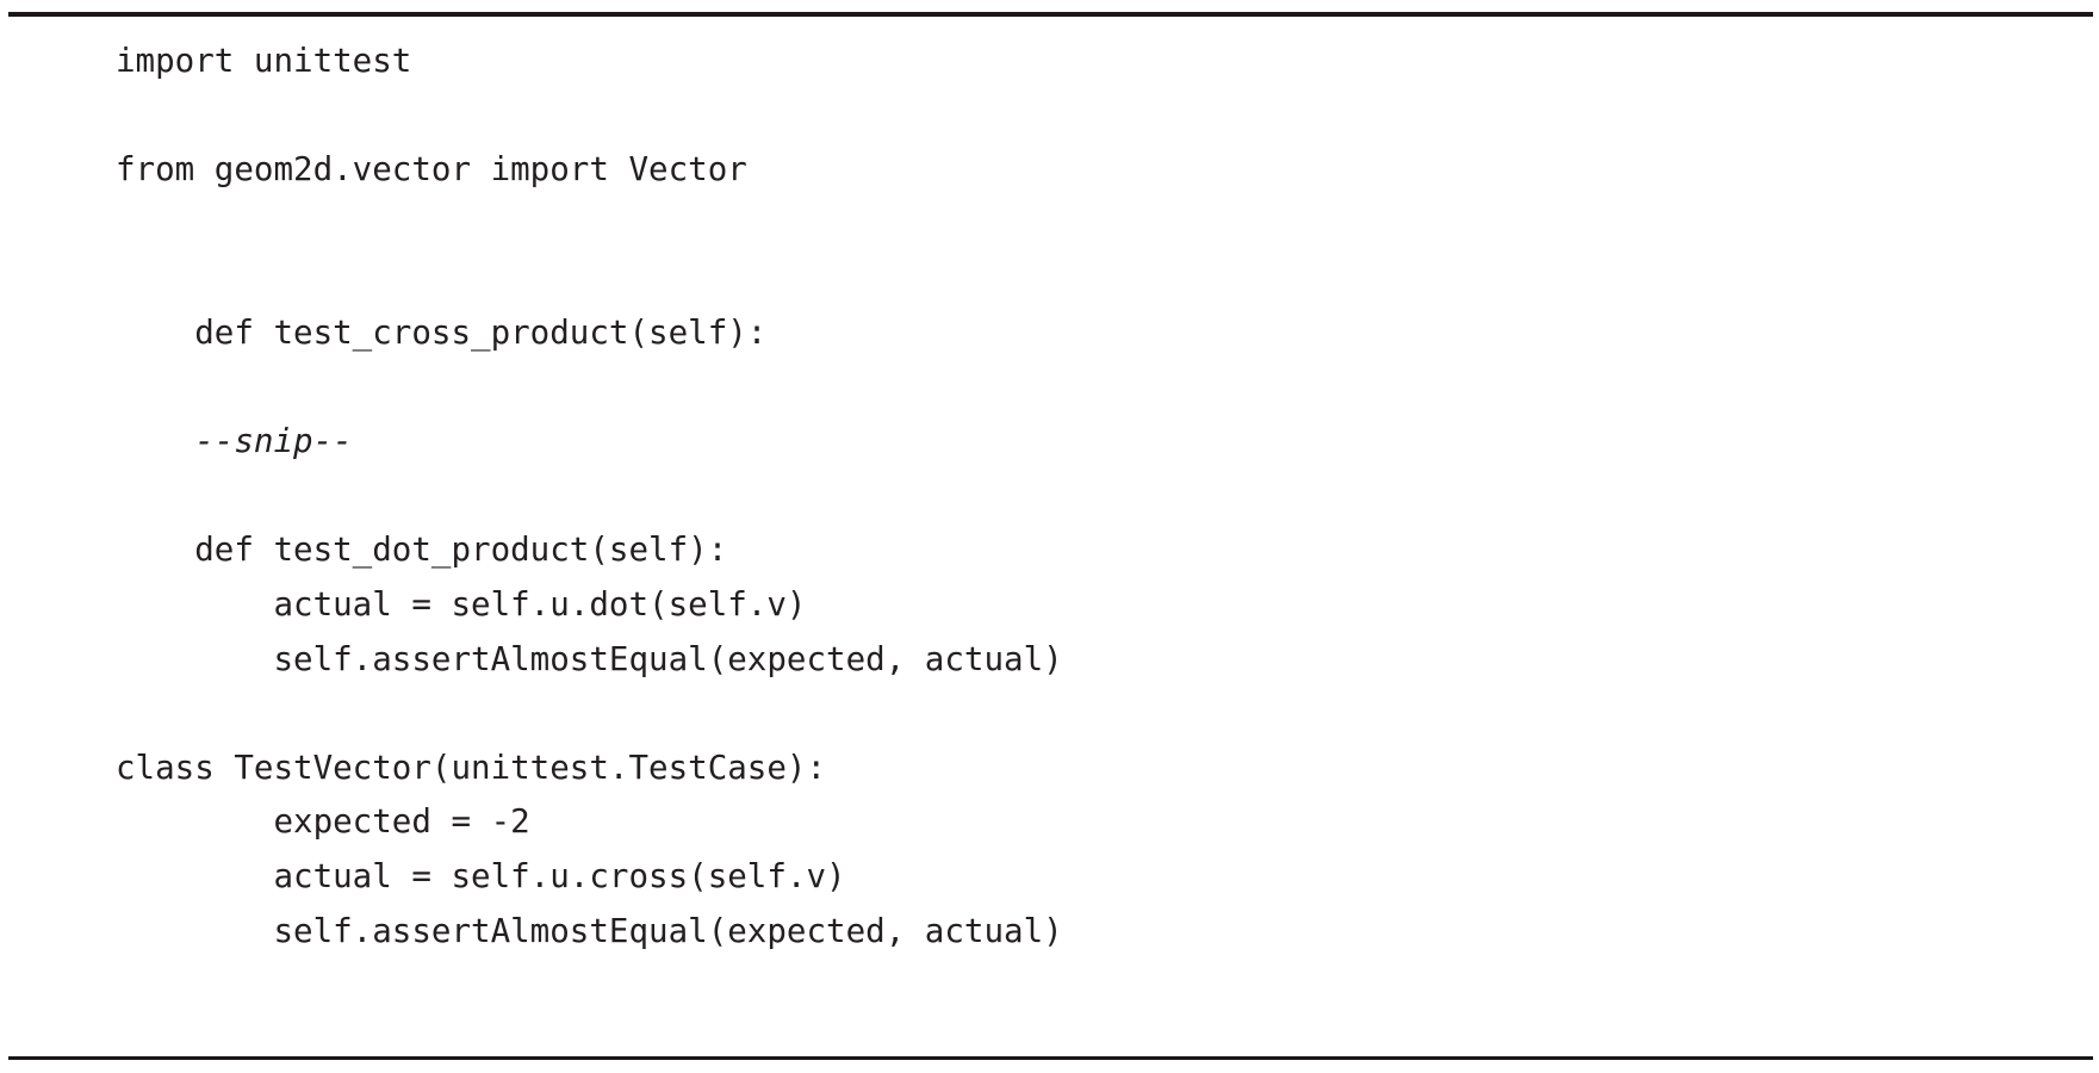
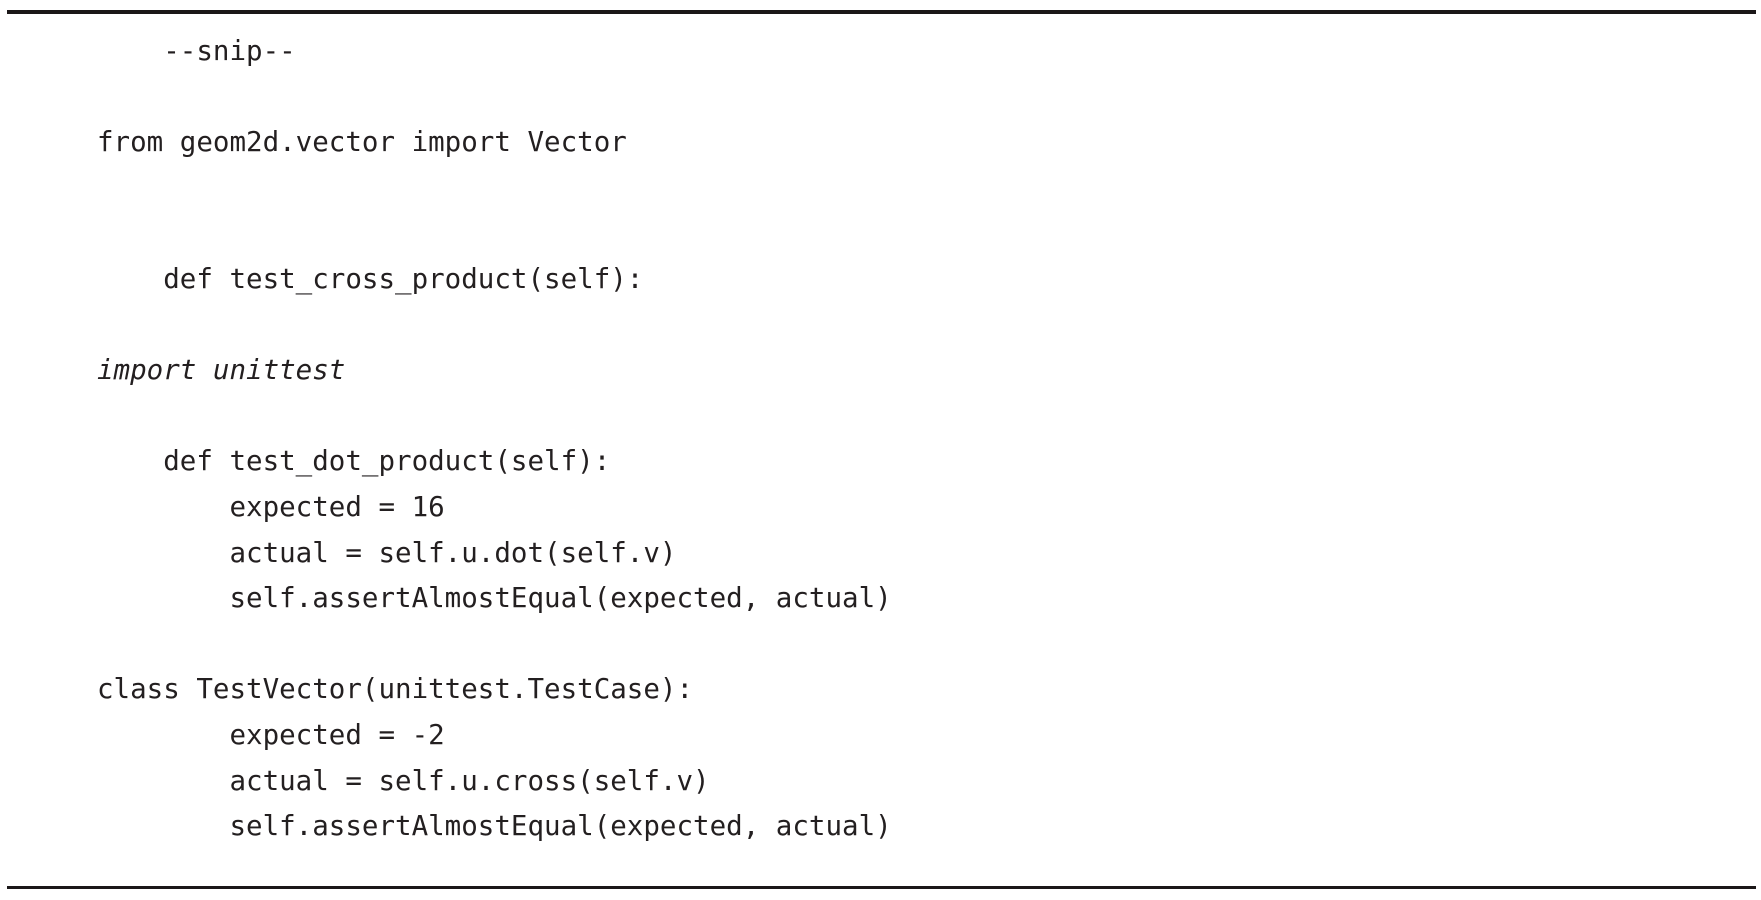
- import unittest
+ --snip--
  from geom2d.vector import Vector
  def test_cross_product(self):
- --snip--
+ import unittest
  def test_dot_product(self):
+ expected = 16
  actual = self.u.dot(self.v)
  self.assertAlmostEqual(expected, actual)
  class TestVector(unittest.TestCase):
  expected = -2
  actual = self.u.cross(self.v)
  self.assertAlmostEqual(expected, actual)
